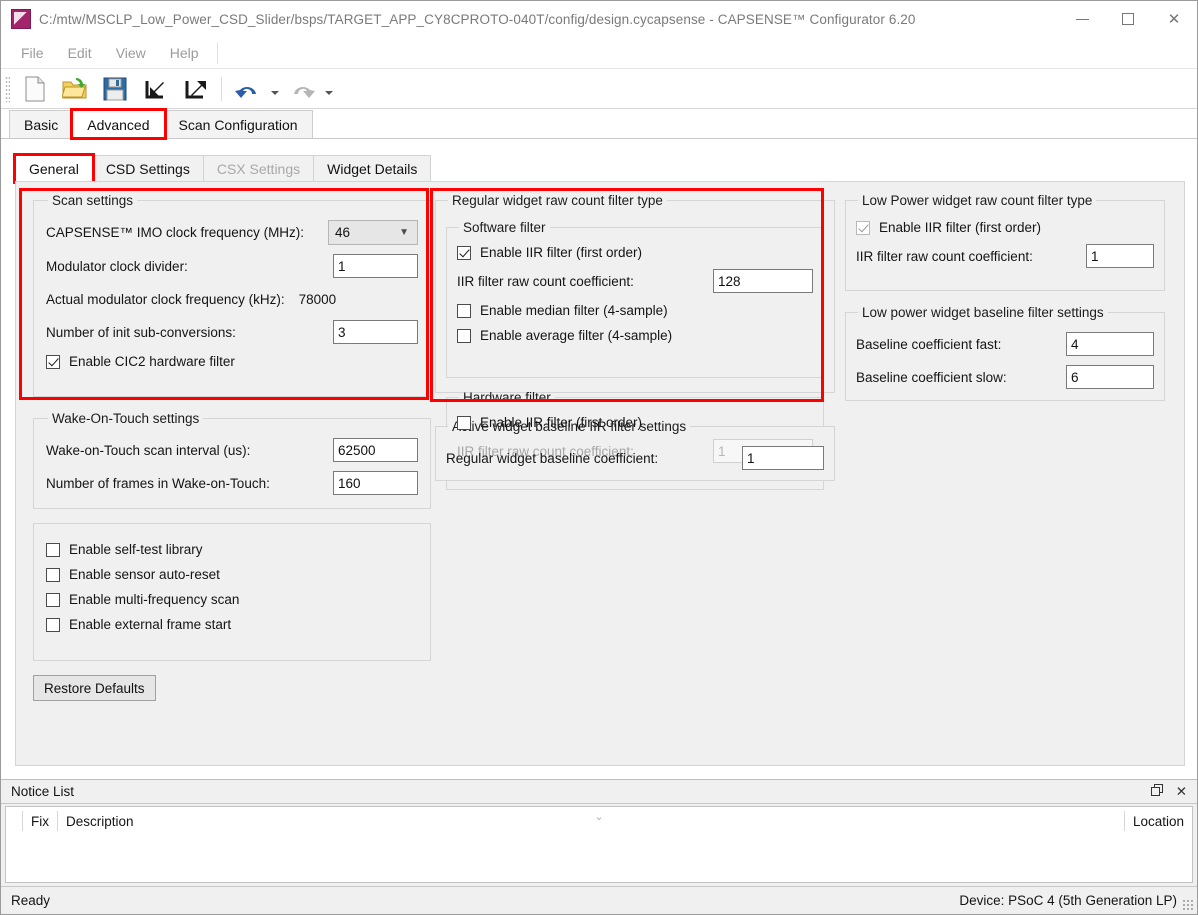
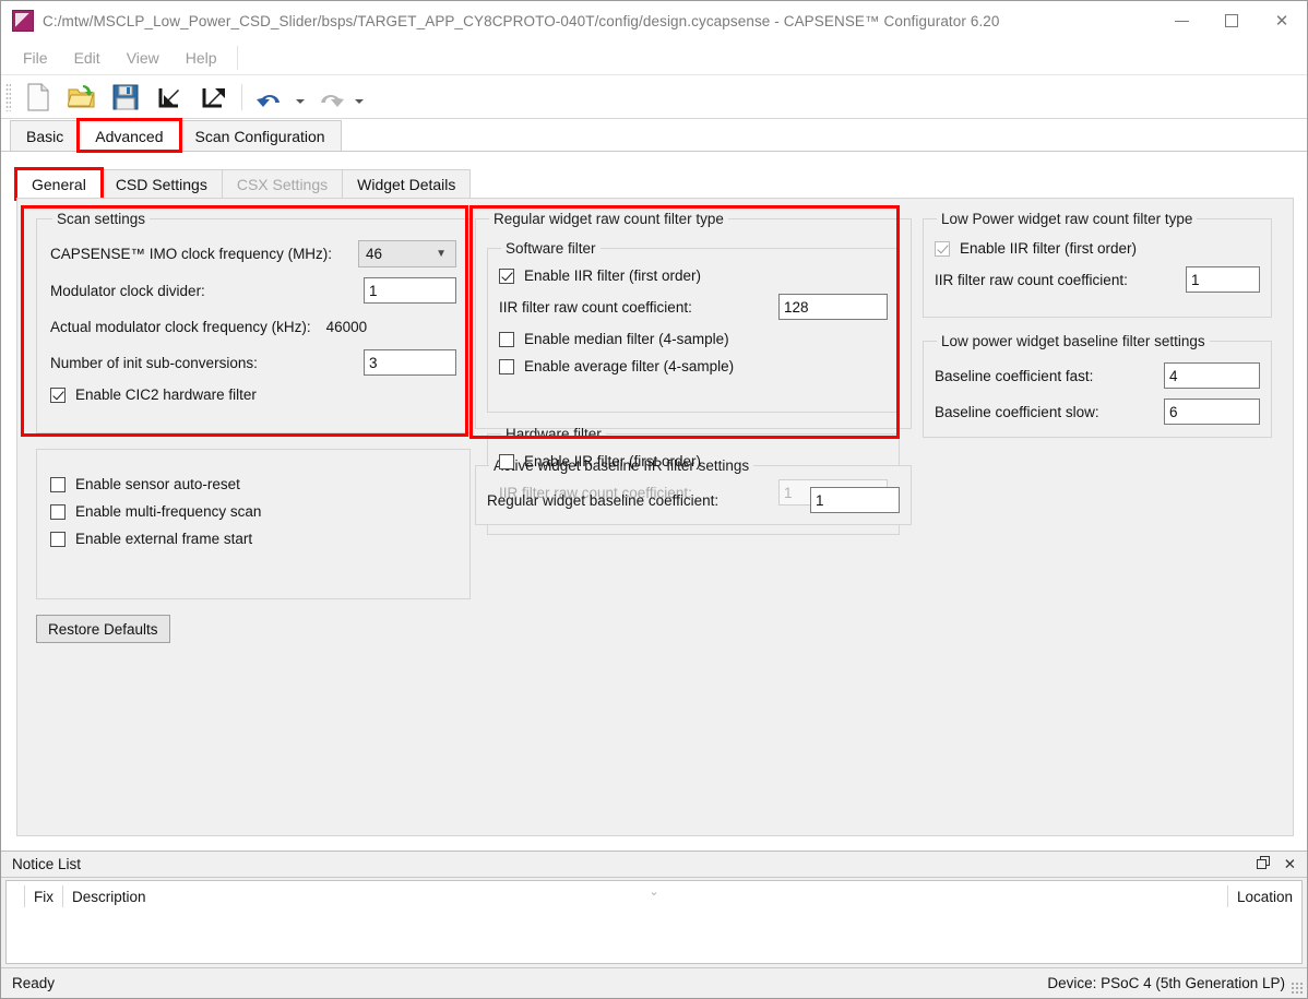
  C:/mtw/MSCLP_Low_Power_CSD_Slider/bsps/TARGET_APP_CY8CPROTO-040T/config/design.cycapsense - CAPSENSE™ Configurator 6.20
  ✕
  File
  Edit
  View
  Help
  Basic
  Advanced
  Scan Configuration
  General
  CSD Settings
  CSX Settings
  Widget Details
  Scan settings
  CAPSENSE™ IMO clock frequency (MHz):
  46
  ▼
  Modulator clock divider:
  1
  Actual modulator clock frequency (kHz):
- 78000
+ 46000
  Number of init sub-conversions:
  3
  Enable CIC2 hardware filter
- Wake-On-Touch settings
- Wake-on-Touch scan interval (us):
- 62500
- Number of frames in Wake-on-Touch:
- 160
- Enable self-test library
  Enable sensor auto-reset
  Enable multi-frequency scan
  Enable external frame start
  Restore Defaults
  Regular widget raw count filter type
  Software filter
  Enable IIR filter (first order)
  IIR filter raw count coefficient:
  128
  Enable median filter (4-sample)
  Enable average filter (4-sample)
  Hardware filter
  Enable IIR filter (first order)
  IIR filter raw count coefficient:
  1
  ive widget baseline IIR filter settings
  Regular widget baseline coefficient:
  1
  Low Power widget raw count filter type
  Enable IIR filter (first order)
  IIR filter raw count coefficient:
  1
  Low power widget baseline filter settings
  Baseline coefficient fast:
  4
  Baseline coefficient slow:
  6
  Notice List
  ✕
  Fix
  Description
  ⌄
  Location
  Ready
  Device: PSoC 4 (5th Generation LP)
